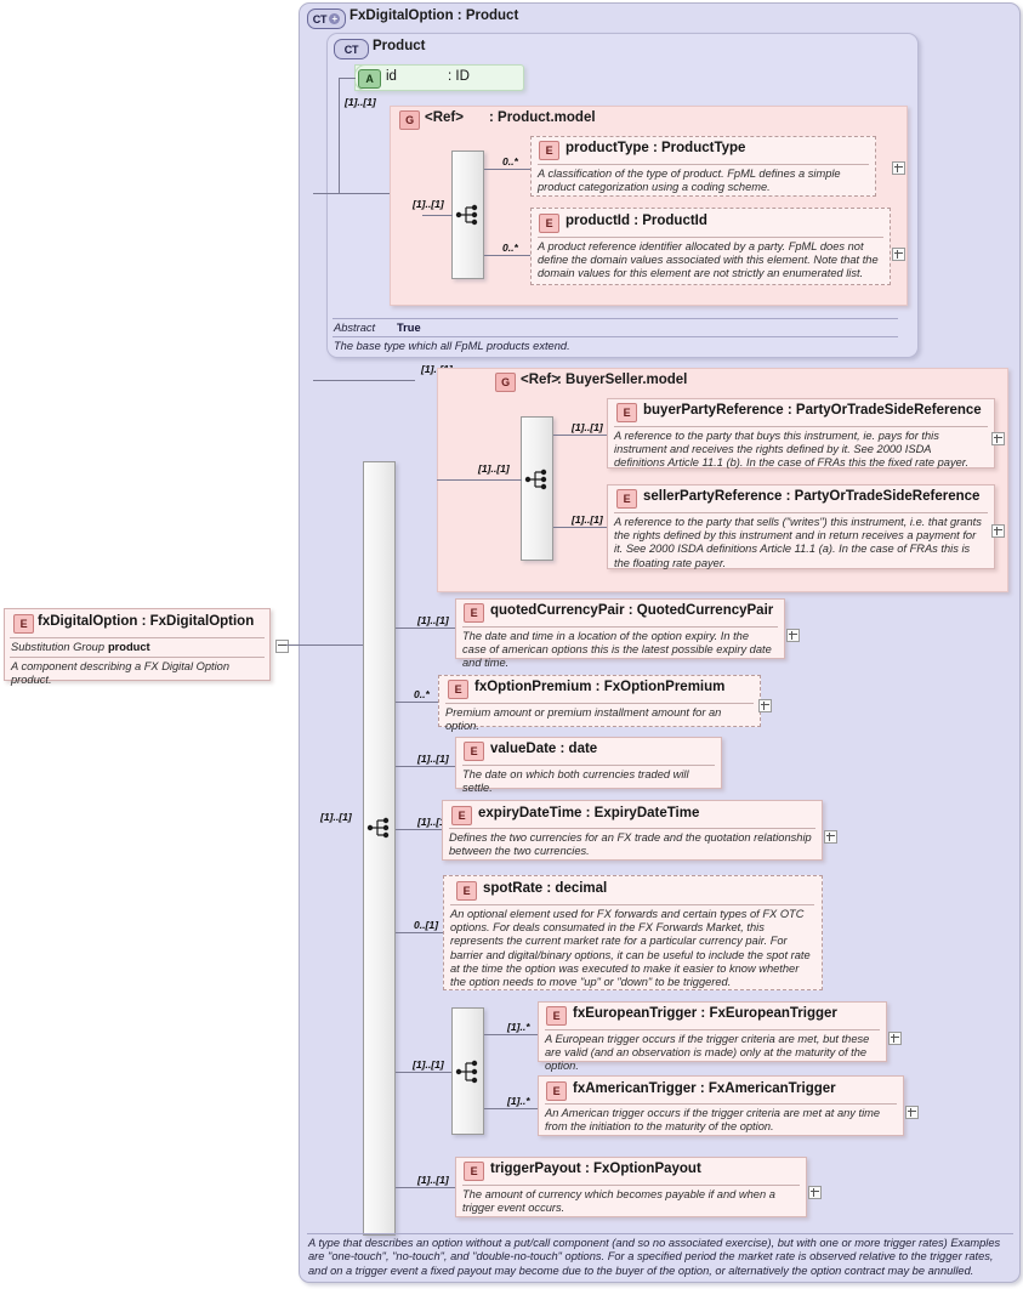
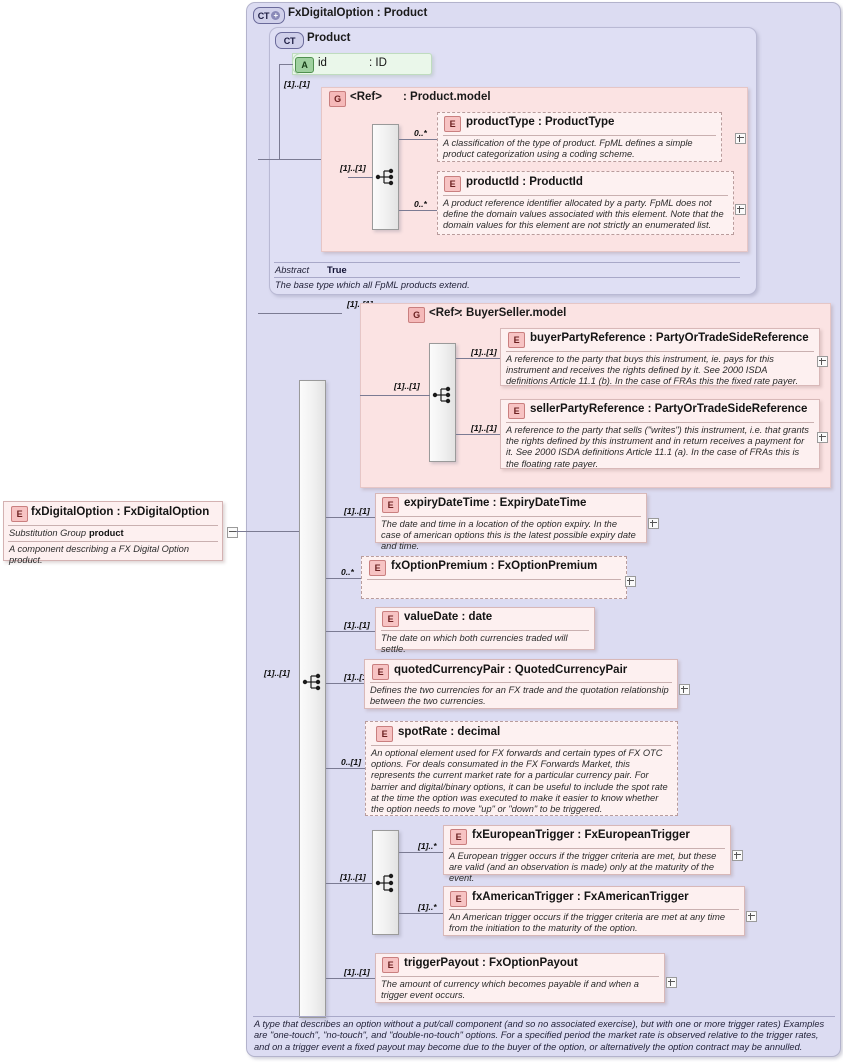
  CT
  +
  FxDigitalOption : Product
  CT
  Product
  A
  id
  : ID
  [1]..[1]
  G
  <Ref>
  : Product.model
  [1]..[1]
  0..*
  E
  productType : ProductType
  A classification of the type of product. FpML defines a simple product categorization using a coding scheme.
  0..*
  E
  productId : ProductId
  A product reference identifier allocated by a party. FpML does not define the domain values associated with this element. Note that the domain values for this element are not strictly an enumerated list.
  Abstract
  True
  The base type which all FpML products extend.
  G
  <Ref>
  : BuyerSeller.model
  [1]..[1]
  [1]..[1]
  E
  buyerPartyReference : PartyOrTradeSideReference
  A reference to the party that buys this instrument, ie. pays for this instrument and receives the rights defined by it. See 2000 ISDA definitions Article 11.1 (b). In the case of FRAs this the fixed rate payer.
  [1]..[1]
  E
  sellerPartyReference : PartyOrTradeSideReference
  A reference to the party that sells ("writes") this instrument, i.e. that grants the rights defined by this instrument and in return receives a payment for it. See 2000 ISDA definitions Article 11.1 (a). In the case of FRAs this is the floating rate payer.
  E
  fxDigitalOption : FxDigitalOption
  Substitution Group
  product
  A component describing a FX Digital Option product.
  [1]..[1]
  [1]..[1]
  E
- quotedCurrencyPair : QuotedCurrencyPair
+ expiryDateTime : ExpiryDateTime
  The date and time in a location of the option expiry. In the case of american options this is the latest possible expiry date and time.
  0..*
  E
  fxOptionPremium : FxOptionPremium
- Premium amount or premium installment amount for an option.
  [1]..[1]
  E
  valueDate : date
  The date on which both currencies traded will settle.
  [1]..[
  E
- expiryDateTime : ExpiryDateTime
+ quotedCurrencyPair : QuotedCurrencyPair
  Defines the two currencies for an FX trade and the quotation relationship between the two currencies.
  0..[1]
  E
  spotRate : decimal
  An optional element used for FX forwards and certain types of FX OTC options. For deals consumated in the FX Forwards Market, this represents the current market rate for a particular currency pair. For barrier and digital/binary options, it can be useful to include the spot rate at the time the option was executed to make it easier to know whether the option needs to move "up" or "down" to be triggered.
  [1]..[1]
  [1]..*
  E
  fxEuropeanTrigger : FxEuropeanTrigger
- A European trigger occurs if the trigger criteria are met, but these are valid (and an observation is made) only at the maturity of the option.
+ A European trigger occurs if the trigger criteria are met, but these are valid (and an observation is made) only at the maturity of the event.
  [1]..*
  E
  fxAmericanTrigger : FxAmericanTrigger
  An American trigger occurs if the trigger criteria are met at any time from the initiation to the maturity of the option.
  [1]..[1]
  E
  triggerPayout : FxOptionPayout
  The amount of currency which becomes payable if and when a trigger event occurs.
  A type that describes an option without a put/call component (and so no associated exercise), but with one or more trigger rates) Examples are "one-touch", "no-touch", and "double-no-touch" options. For a specified period the market rate is observed relative to the trigger rates, and on a trigger event a fixed payout may become due to the buyer of the option, or alternatively the option contract may be annulled.
